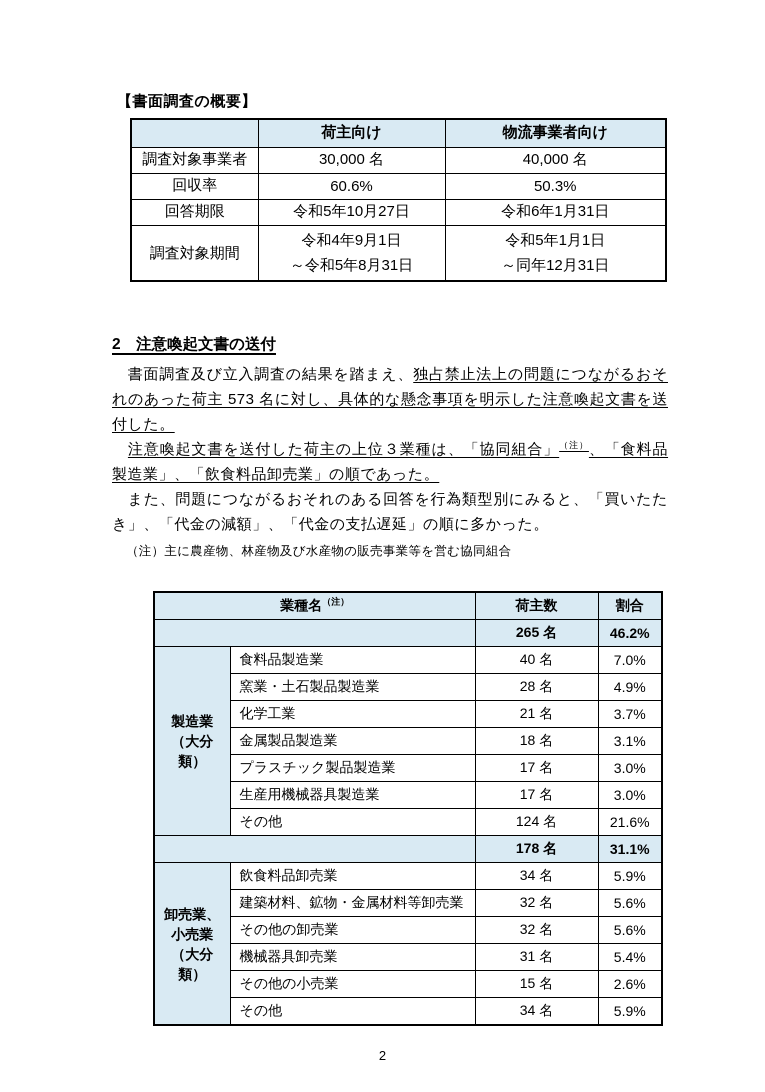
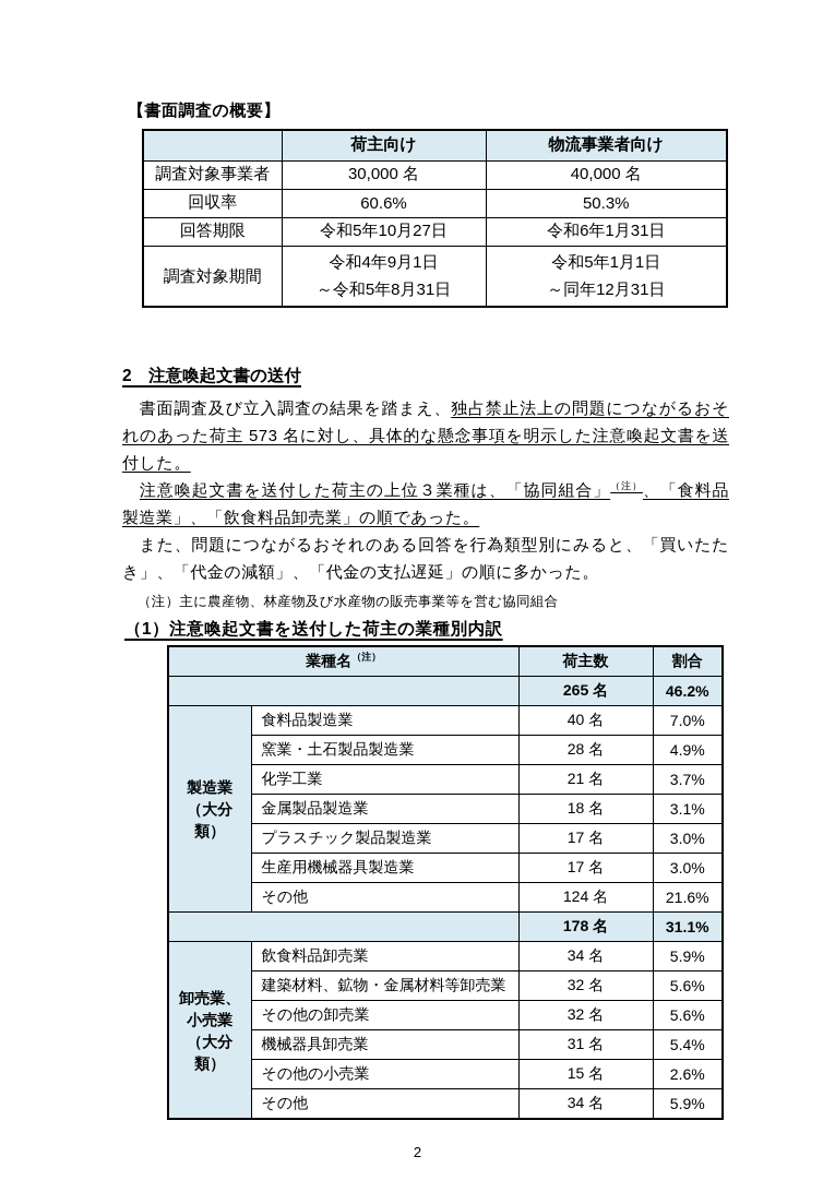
  【書面調査の概要】
  	荷主向け	物流事業者向け
  調査対象事業者	30,000 名	40,000 名
  回収率	60.6%	50.3%
  回答期限	令和5年10月27日	令和6年1月31日
  調査対象期間	令和4年9月1日～令和5年8月31日	令和5年1月1日～同年12月31日
  2 注意喚起文書の送付
  書面調査及び立入調査の結果を踏まえ、独占禁止法上の問題につながるおそれのあった荷主 573 名に対し、具体的な懸念事項を明示した注意喚起文書を送付した。
  注意喚起文書を送付した荷主の上位３業種は、「協同組合」（注）、「食料品製造業」、「飲食料品卸売業」の順であった。
  また、問題につながるおそれのある回答を行為類型別にみると、「買いたたき」、「代金の減額」、「代金の支払遅延」の順に多かった。
  （注）主に農産物、林産物及び水産物の販売事業等を営む協同組合
+ （1）注意喚起文書を送付した荷主の業種別内訳
  業種名（注）	荷主数	割合
  	265 名	46.2%
  製造業（大分類）	食料品製造業	40 名	7.0%
  窯業・土石製品製造業	28 名	4.9%
  化学工業	21 名	3.7%
  金属製品製造業	18 名	3.1%
  プラスチック製品製造業	17 名	3.0%
  生産用機械器具製造業	17 名	3.0%
  その他	124 名	21.6%
  	178 名	31.1%
  卸売業、小売業（大分類）	飲食料品卸売業	34 名	5.9%
  建築材料、鉱物・金属材料等卸売業	32 名	5.6%
  その他の卸売業	32 名	5.6%
  機械器具卸売業	31 名	5.4%
  その他の小売業	15 名	2.6%
  その他	34 名	5.9%
  2
